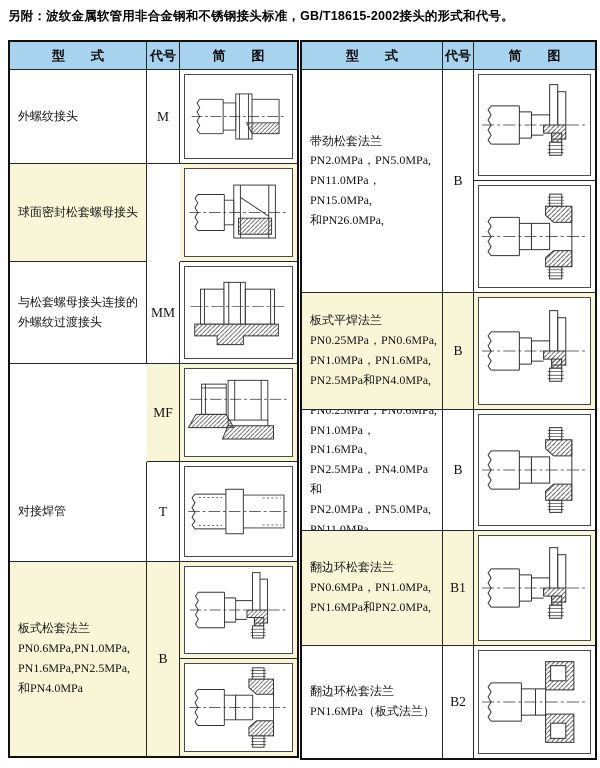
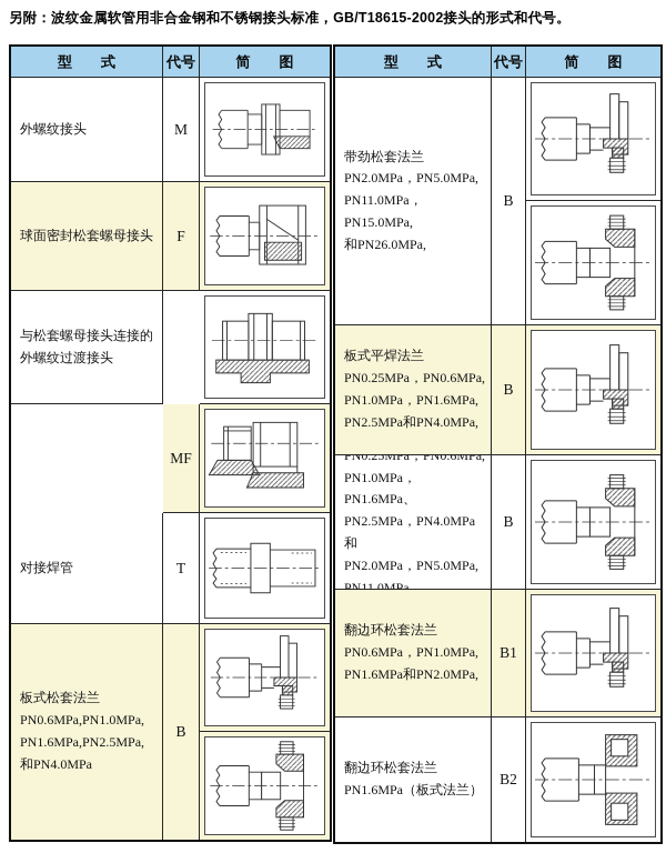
  另附：波纹金属软管用非合金钢和不锈钢接头标准，GB/T18615-2002接头的形式和代号。
  型 式
  代号
  简 图
  外螺纹接头
  M
  球面密封松套螺母接头
+ F
  与松套螺母接头连接的外螺纹过渡接头
- MM
  MF
  对接焊管
  T
  板式松套法兰
  PN0.6MPa,PN1.0MPa,
  PN1.6MPa,PN2.5MPa,
  和PN4.0MPa
  B
  型 式
  代号
  简 图
  带劲松套法兰
  PN2.0MPa，PN5.0MPa,
  PN11.0MPa，PN15.0MPa,
  和PN26.0MPa,
  B
  板式平焊法兰
  PN0.25MPa，PN0.6MPa,
  PN1.0MPa，PN1.6MPa,
  PN2.5MPa和PN4.0MPa,
  B
  PN0.25MPa，PN0.6MPa,
  PN1.0MPa，PN1.6MPa、
  PN2.5MPa，PN4.0MPa和
  PN2.0MPa，PN5.0MPa,
  B
  翻边环松套法兰
  PN0.6MPa，PN1.0MPa,
  PN1.6MPa和PN2.0MPa,
  B1
  翻边环松套法兰
  PN1.6MPa（板式法兰）
  B2
